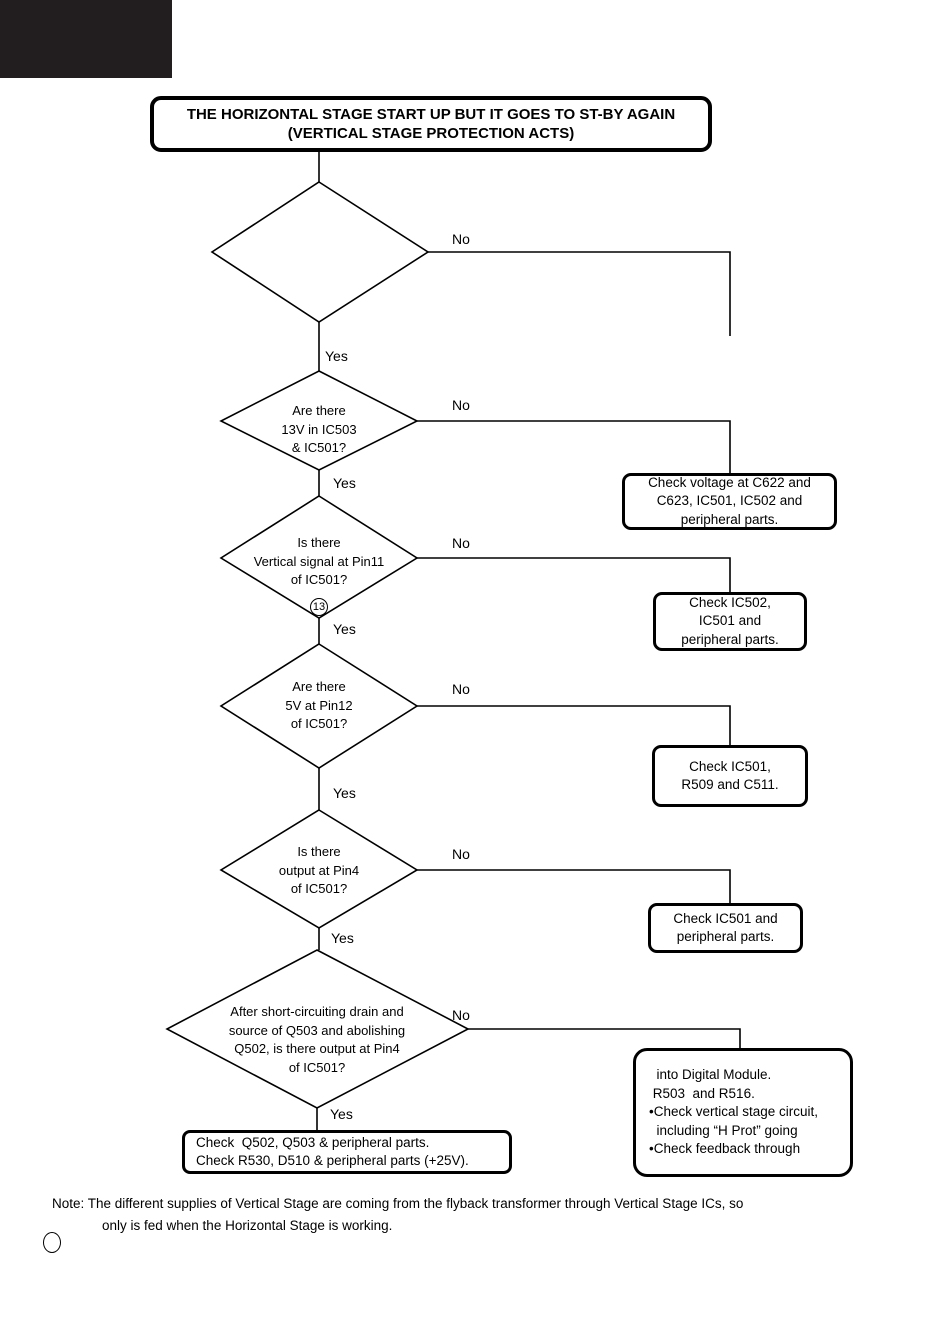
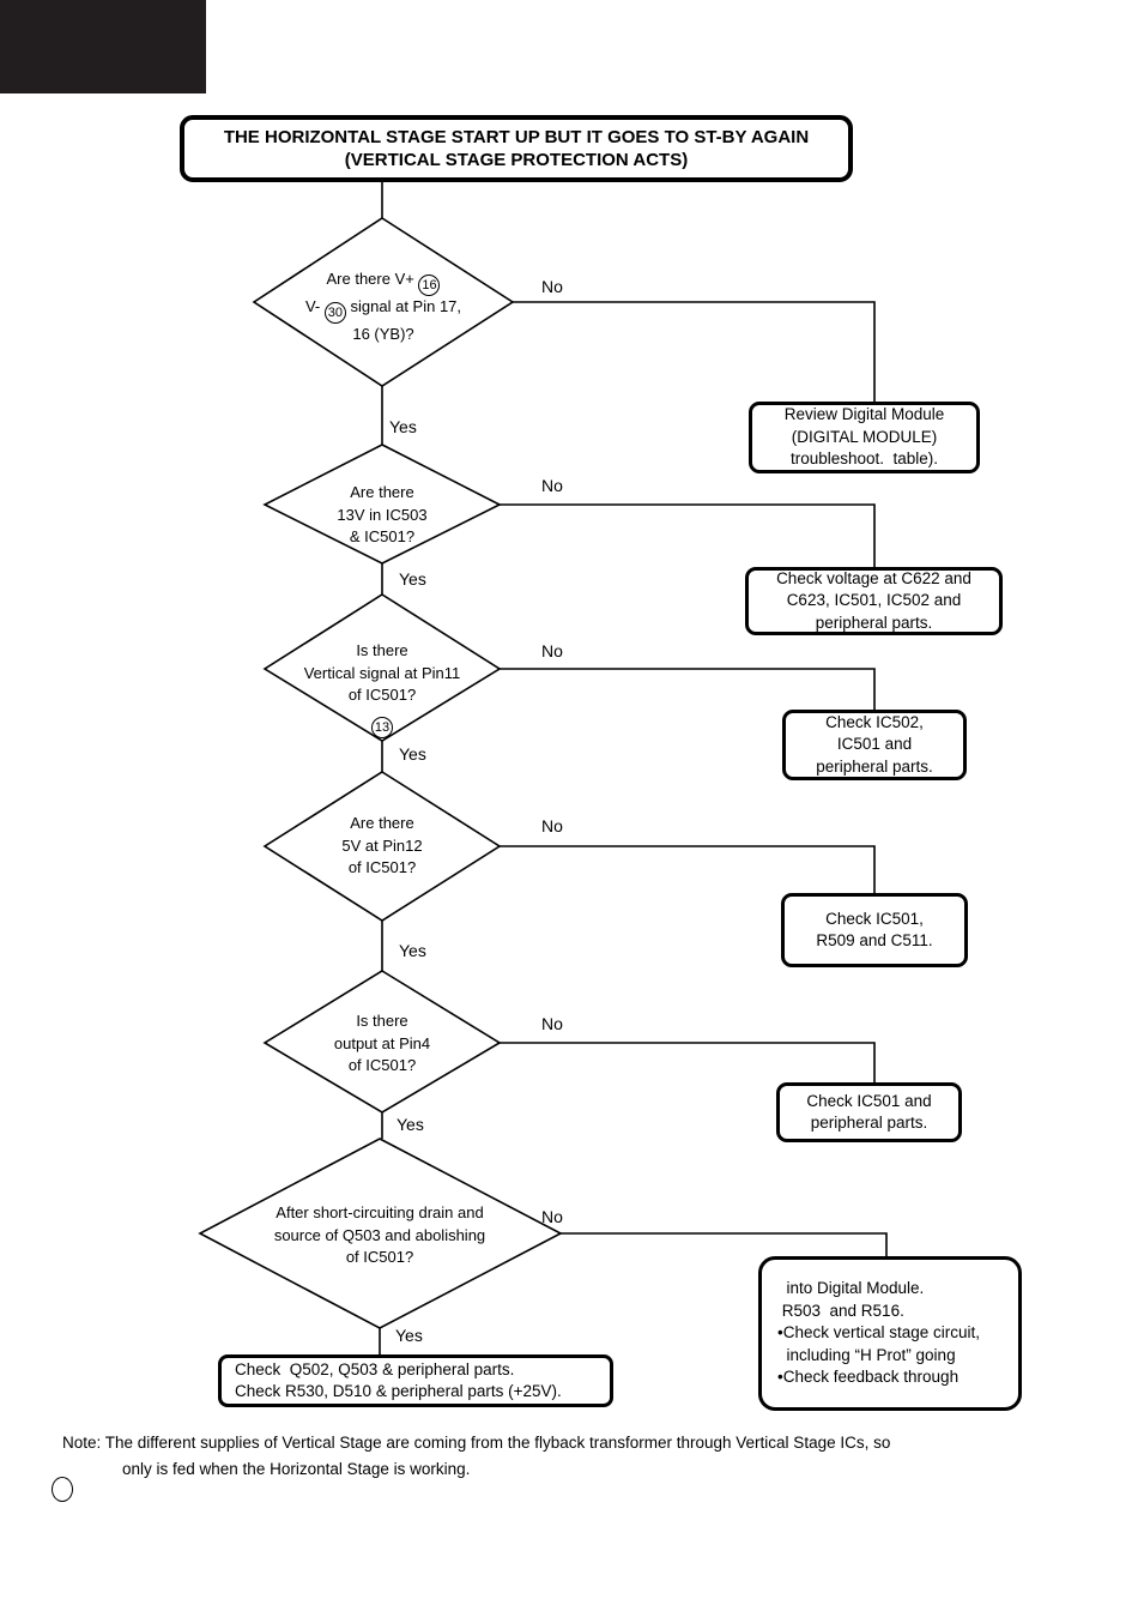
  THE HORIZONTAL STAGE START UP BUT IT GOES TO ST-BY AGAIN
  (VERTICAL STAGE PROTECTION ACTS)
+ Are there V+ 16
+ V- 30 signal at Pin 17,
+ 16 (YB)?
  Are there
  13V in IC503
  & IC501?
  Is there
  Vertical signal at Pin11
  of IC501?
  13
  Are there
  5V at Pin12
  of IC501?
  Is there
  output at Pin4
  of IC501?
  After short-circuiting drain and
  source of Q503 and abolishing
- Q502, is there output at Pin4
  of IC501?
+ Review Digital Module
+ (DIGITAL MODULE)
+ troubleshoot. table).
  Check voltage at C622 and
  C623, IC501, IC502 and
  peripheral parts.
  Check IC502,
  IC501 and
  peripheral parts.
  Check IC501,
  R509 and C511.
  Check IC501 and
  peripheral parts.
  into Digital Module.
  R503 and R516.
  •Check vertical stage circuit,
  including “H Prot” going
  •Check feedback through
  Check Q502, Q503 & peripheral parts.
  Check R530, D510 & peripheral parts (+25V).
  No
  Yes
  No
  Yes
  No
  Yes
  No
  Yes
  No
  Yes
  No
  Yes
  Note: The different supplies of Vertical Stage are coming from the flyback transformer through Vertical Stage ICs, so
  only is fed when the Horizontal Stage is working.
